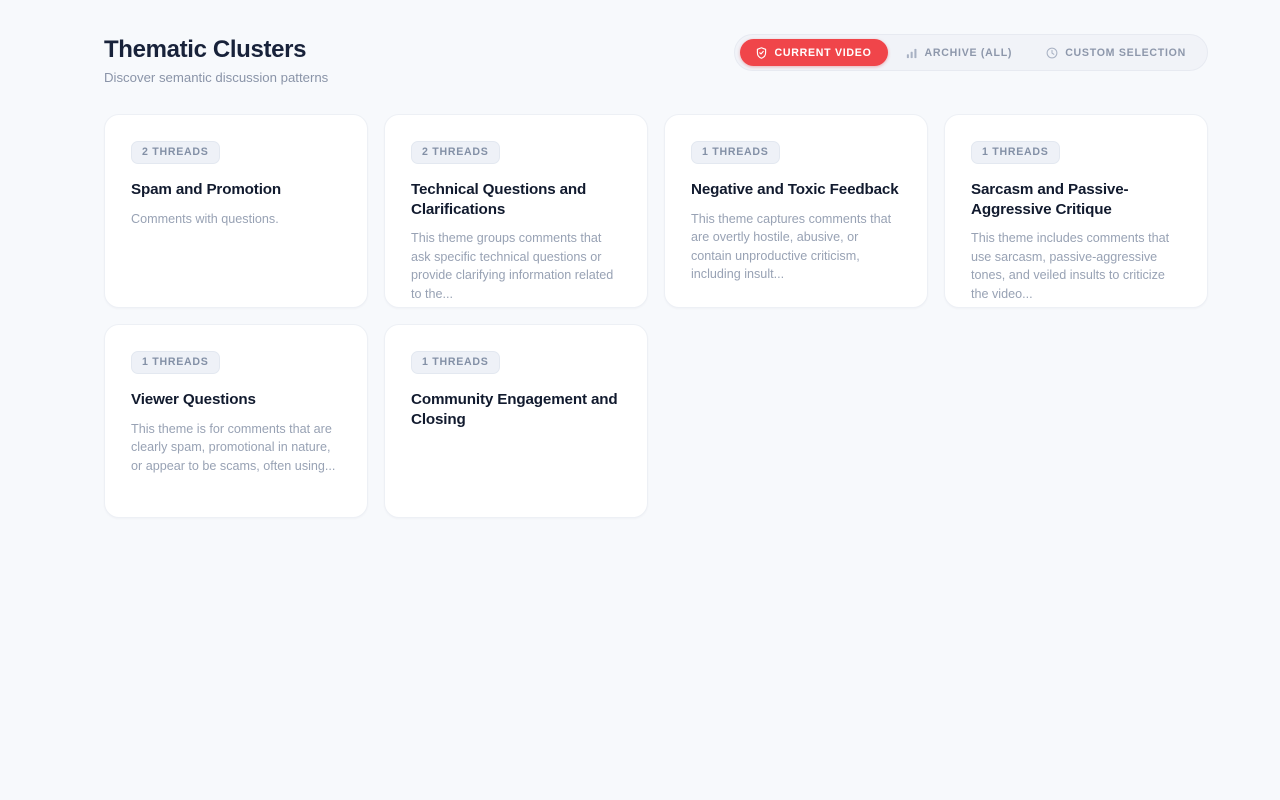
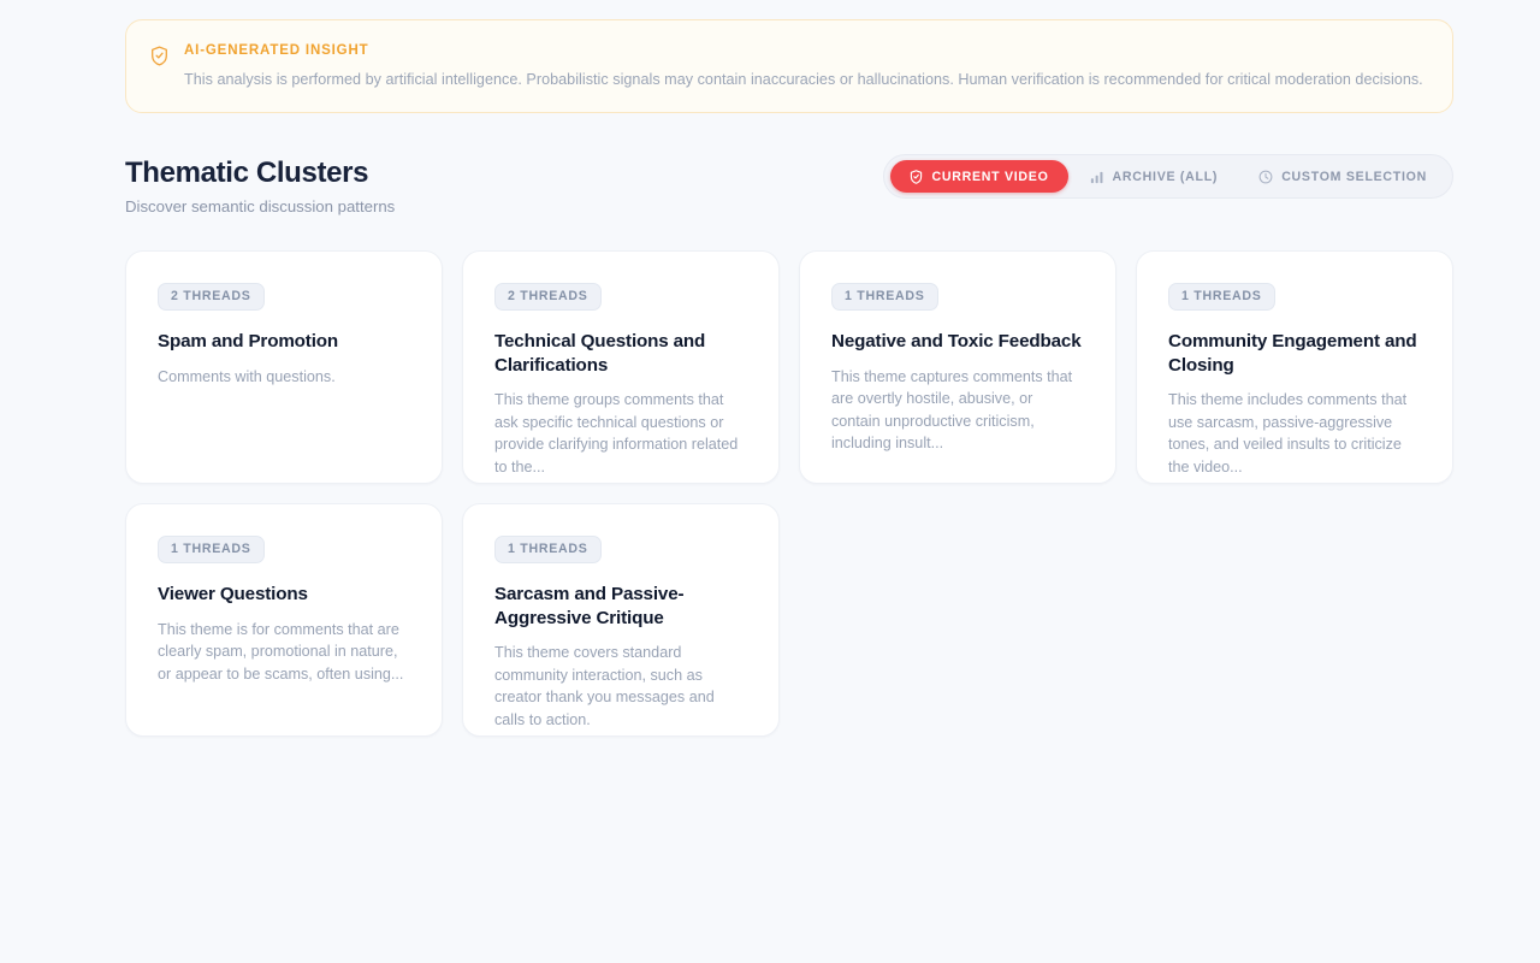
+ AI-GENERATED INSIGHT
+ This analysis is performed by artificial intelligence. Probabilistic signals may contain inaccuracies or hallucinations. Human verification is recommended for critical moderation decisions.
  Thematic Clusters
  Discover semantic discussion patterns
  CURRENT VIDEO
  ARCHIVE (ALL)
  CUSTOM SELECTION
  2 THREADS
  Spam and Promotion
  Comments with questions.
  2 THREADS
  Technical Questions and Clarifications
  This theme groups comments that ask specific technical questions or provide clarifying information related to the...
  1 THREADS
  Negative and Toxic Feedback
  This theme captures comments that are overtly hostile, abusive, or contain unproductive criticism, including insult...
  1 THREADS
- Sarcasm and Passive-Aggressive Critique
+ Community Engagement and Closing
  This theme includes comments that use sarcasm, passive-aggressive tones, and veiled insults to criticize the video...
  1 THREADS
  Viewer Questions
  This theme is for comments that are clearly spam, promotional in nature, or appear to be scams, often using...
  1 THREADS
- Community Engagement and Closing
+ Sarcasm and Passive-Aggressive Critique
+ This theme covers standard community interaction, such as creator thank you messages and calls to action.
